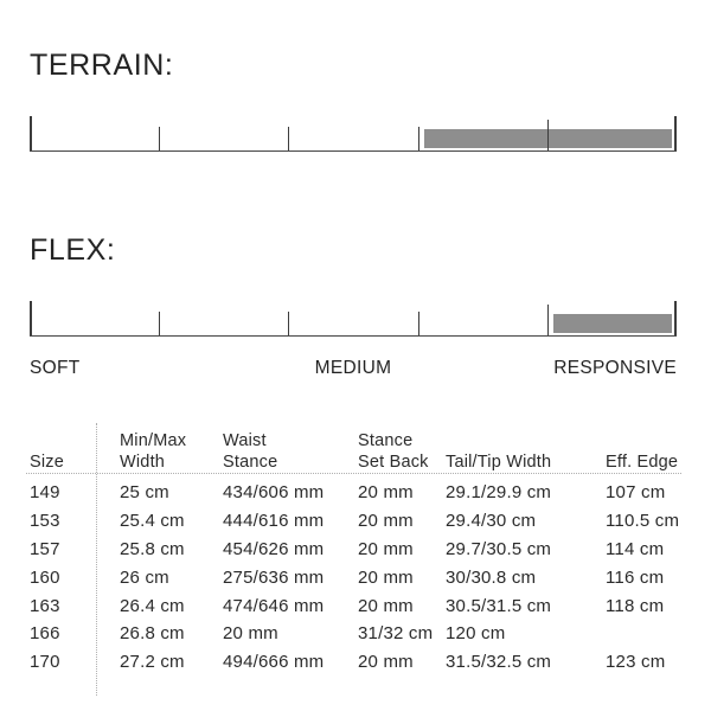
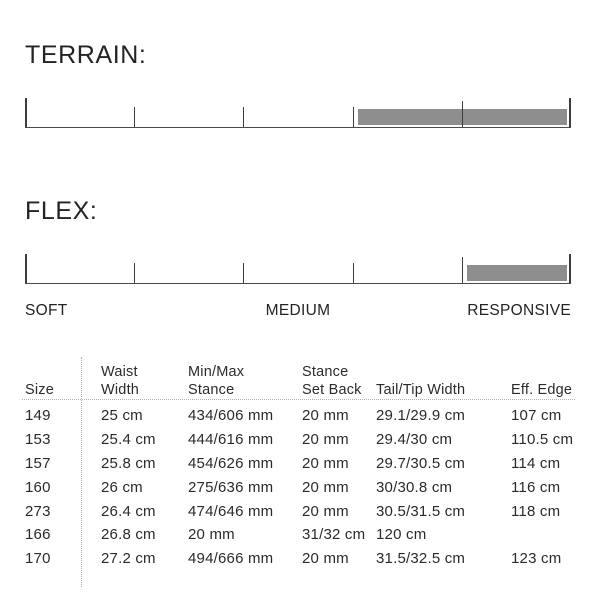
  TERRAIN:
  FLEX:
  SOFT
  MEDIUM
  RESPONSIVE
  Size
- Min/Max
+ Waist
  Width
- Waist
+ Min/Max
  Stance
  Stance
  Set Back
  Tail/Tip Width
  Eff. Edge
  149
  25 cm
  434/606 mm
  20 mm
  29.1/29.9 cm
  107 cm
  153
  25.4 cm
  444/616 mm
  20 mm
  29.4/30 cm
  110.5 cm
  157
  25.8 cm
  454/626 mm
  20 mm
  29.7/30.5 cm
  114 cm
  160
  26 cm
  275/636 mm
  20 mm
  30/30.8 cm
  116 cm
- 163
+ 273
  26.4 cm
  474/646 mm
  20 mm
  30.5/31.5 cm
  118 cm
  166
  26.8 cm
  20 mm
  31/32 cm
  120 cm
  170
  27.2 cm
  494/666 mm
  20 mm
  31.5/32.5 cm
  123 cm
